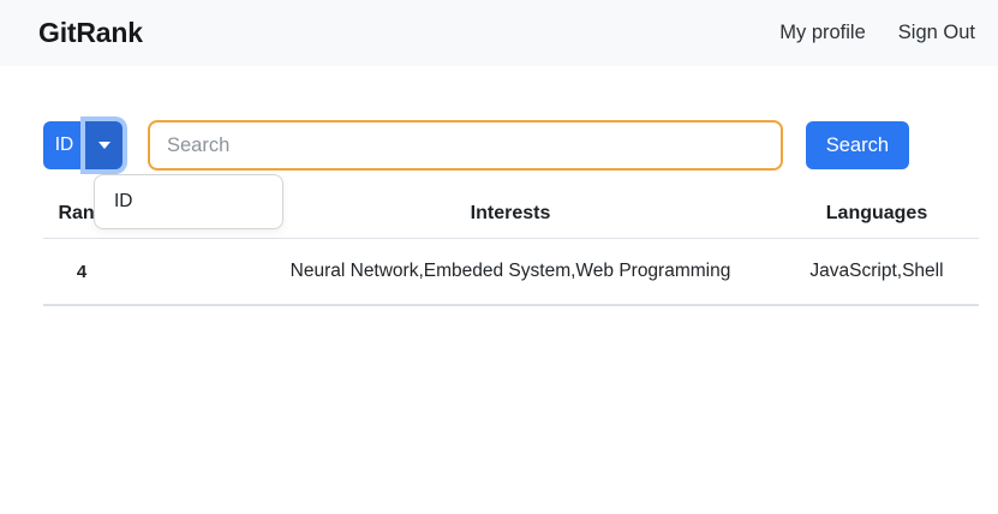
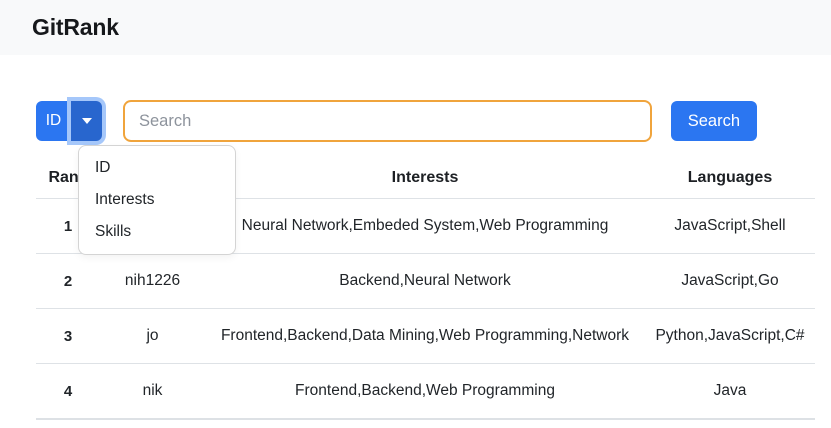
  GitRank
- My profile
- Sign Out
  ID
  ID
+ Interests
+ Skills
  Search
  Search
  Ran		Interests	Languages
- 4		Neural Network,Embeded System,Web Programming	JavaScript,Shell
+ 1		Neural Network,Embeded System,Web Programming	JavaScript,Shell
+ 2	nih1226	Backend,Neural Network	JavaScript,Go
+ 3	jo	Frontend,Backend,Data Mining,Web Programming,Network	Python,JavaScript,C#
+ 4	nik	Frontend,Backend,Web Programming	Java
